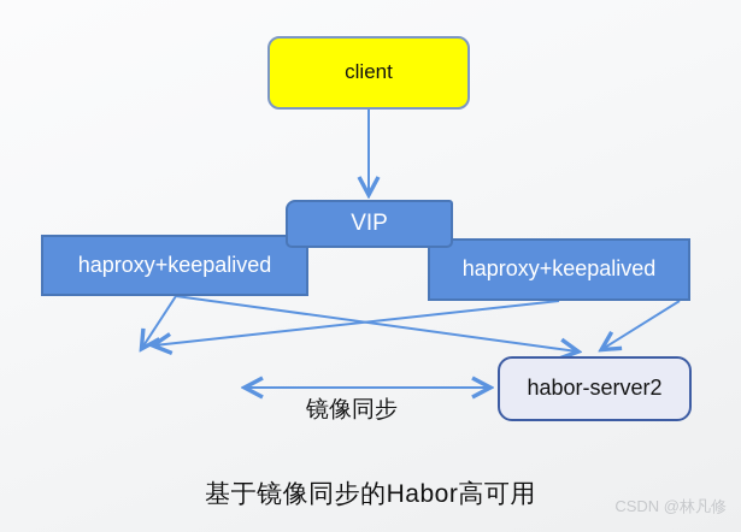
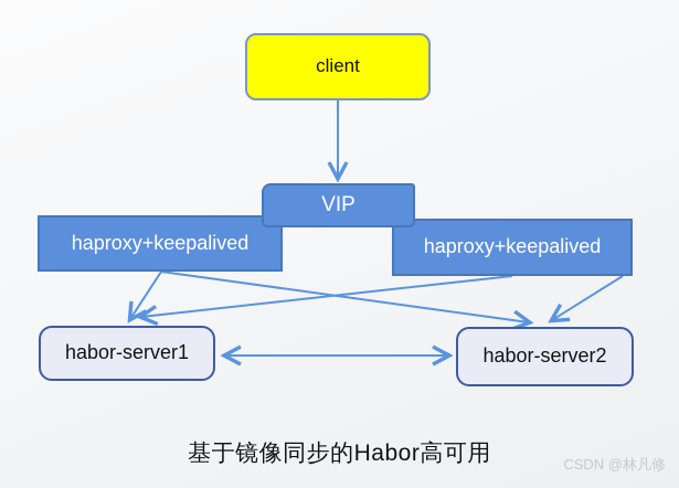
  client
  VIP
  haproxy+keepalived
  haproxy+keepalived
+ habor-server1
  habor-server2
- 镜像同步
  基于镜像同步的Habor高可用
  CSDN @林凡修
